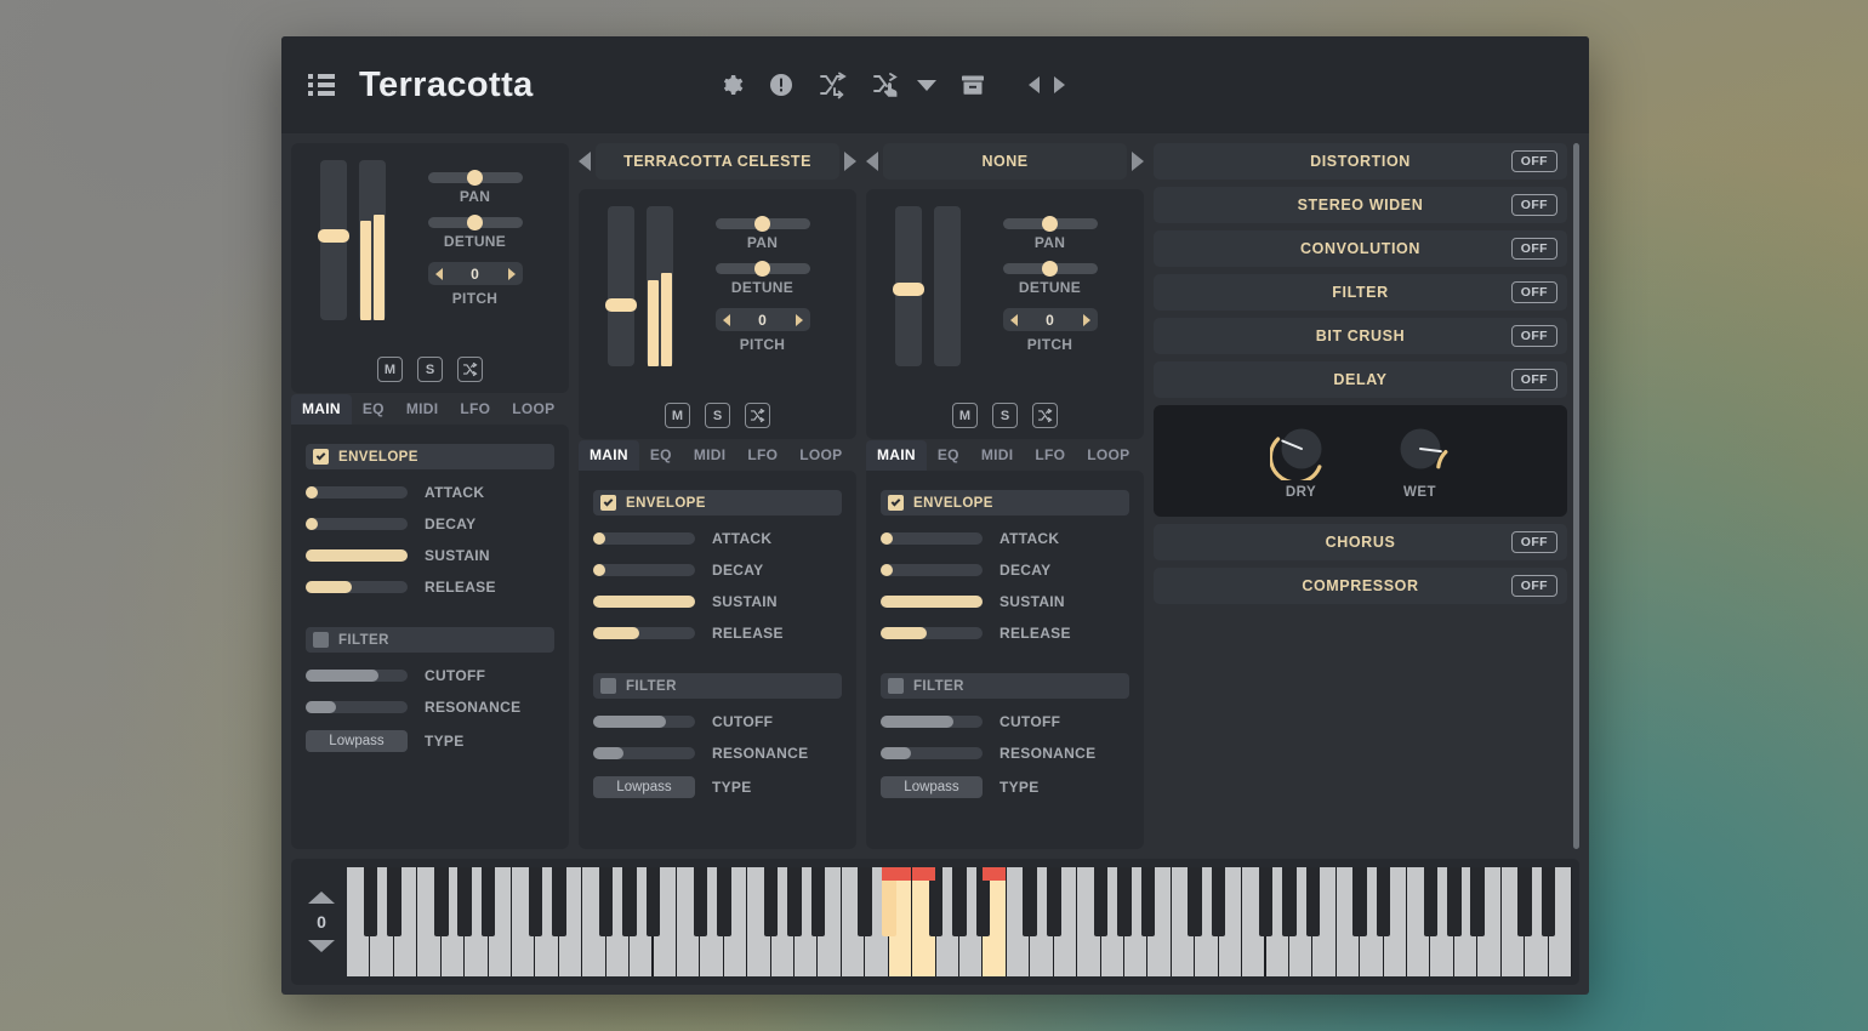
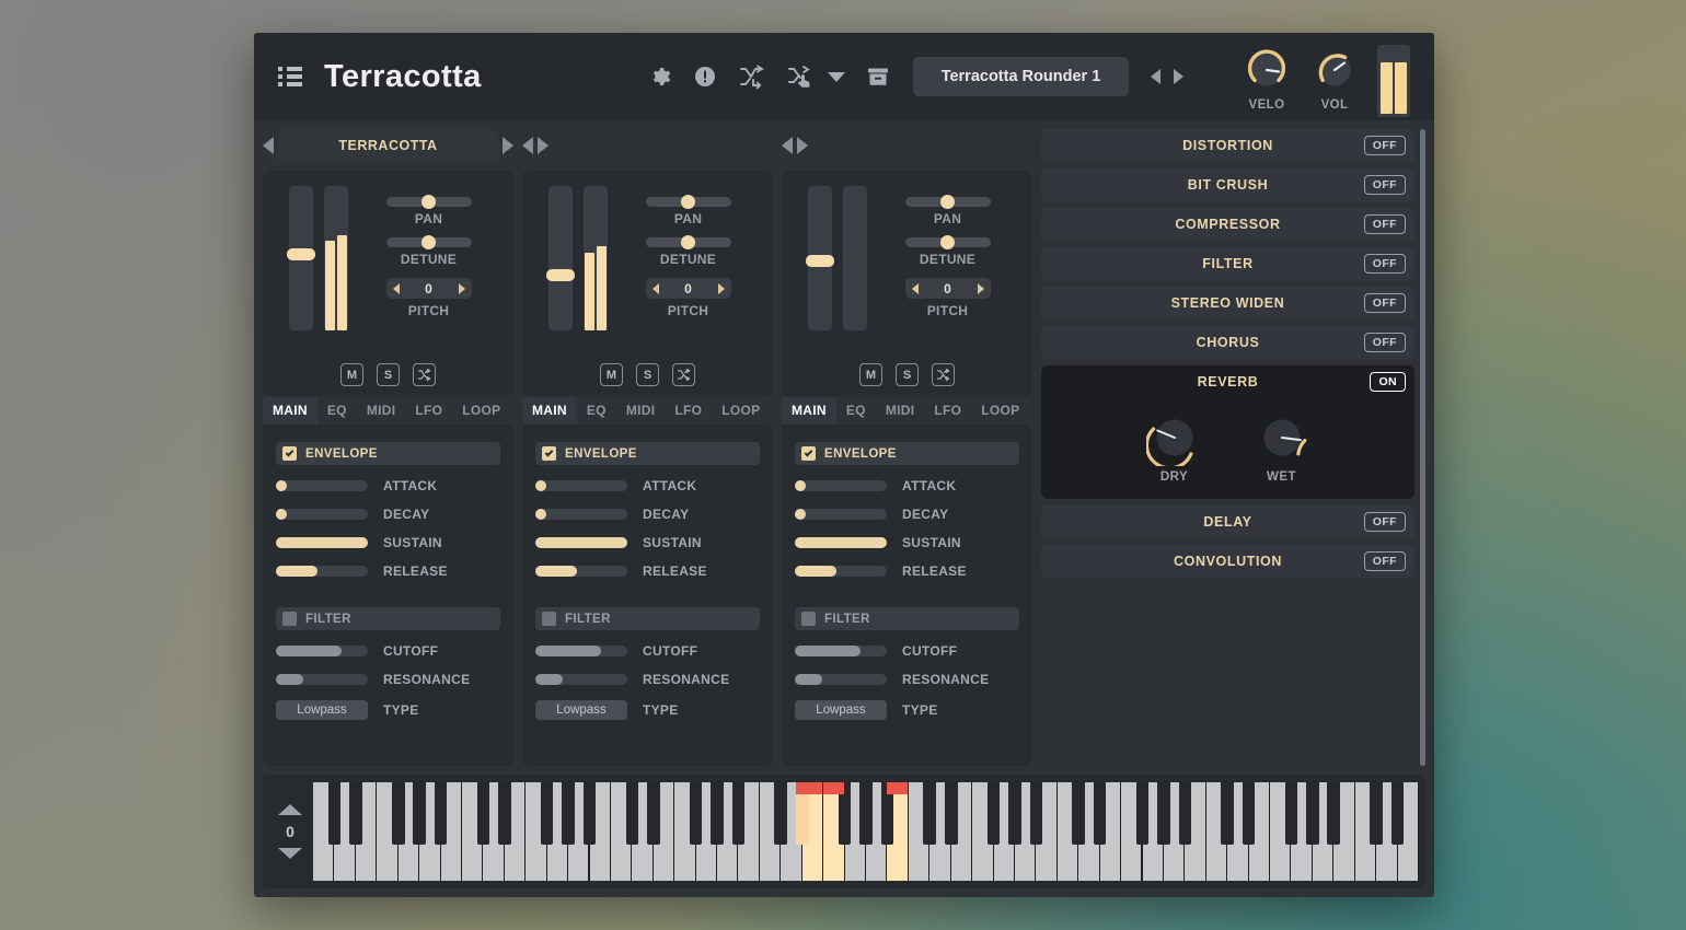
  Terracotta
+ Terracotta Rounder 1
+ VELO
+ VOL
+ TERRACOTTA
  PAN
  DETUNE
  0
  PITCH
  M
  S
  MAIN
  EQ
  MIDI
  LFO
  LOOP
  ENVELOPE
  ATTACK
  DECAY
  SUSTAIN
  RELEASE
  FILTER
  CUTOFF
  RESONANCE
  Lowpass
  TYPE
- TERRACOTTA CELESTE
  PAN
  DETUNE
  0
  PITCH
  M
  S
  MAIN
  EQ
  MIDI
  LFO
  LOOP
  ENVELOPE
  ATTACK
  DECAY
  SUSTAIN
  RELEASE
  FILTER
  CUTOFF
  RESONANCE
  Lowpass
  TYPE
- NONE
  PAN
  DETUNE
  0
  PITCH
  M
  S
  MAIN
  EQ
  MIDI
  LFO
  LOOP
  ENVELOPE
  ATTACK
  DECAY
  SUSTAIN
  RELEASE
  FILTER
  CUTOFF
  RESONANCE
  Lowpass
  TYPE
  DISTORTION
  OFF
- STEREO WIDEN
+ BIT CRUSH
  OFF
- CONVOLUTION
+ COMPRESSOR
  OFF
  FILTER
  OFF
- BIT CRUSH
+ STEREO WIDEN
  OFF
- DELAY
+ CHORUS
  OFF
+ REVERB
+ ON
  DRY
  WET
- CHORUS
+ DELAY
  OFF
- COMPRESSOR
+ CONVOLUTION
  OFF
  0
